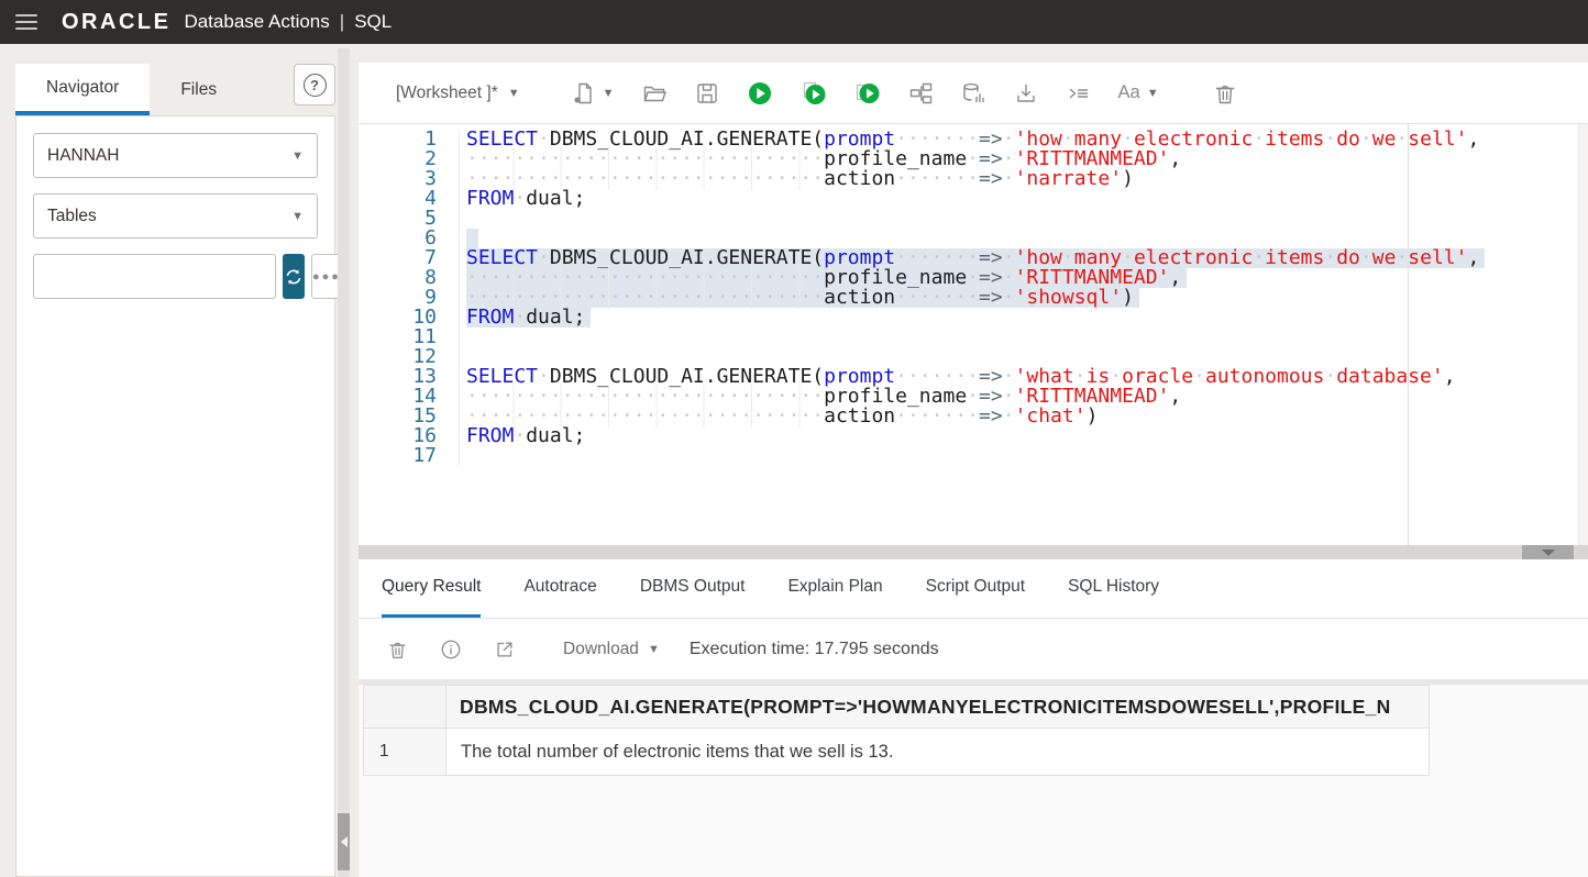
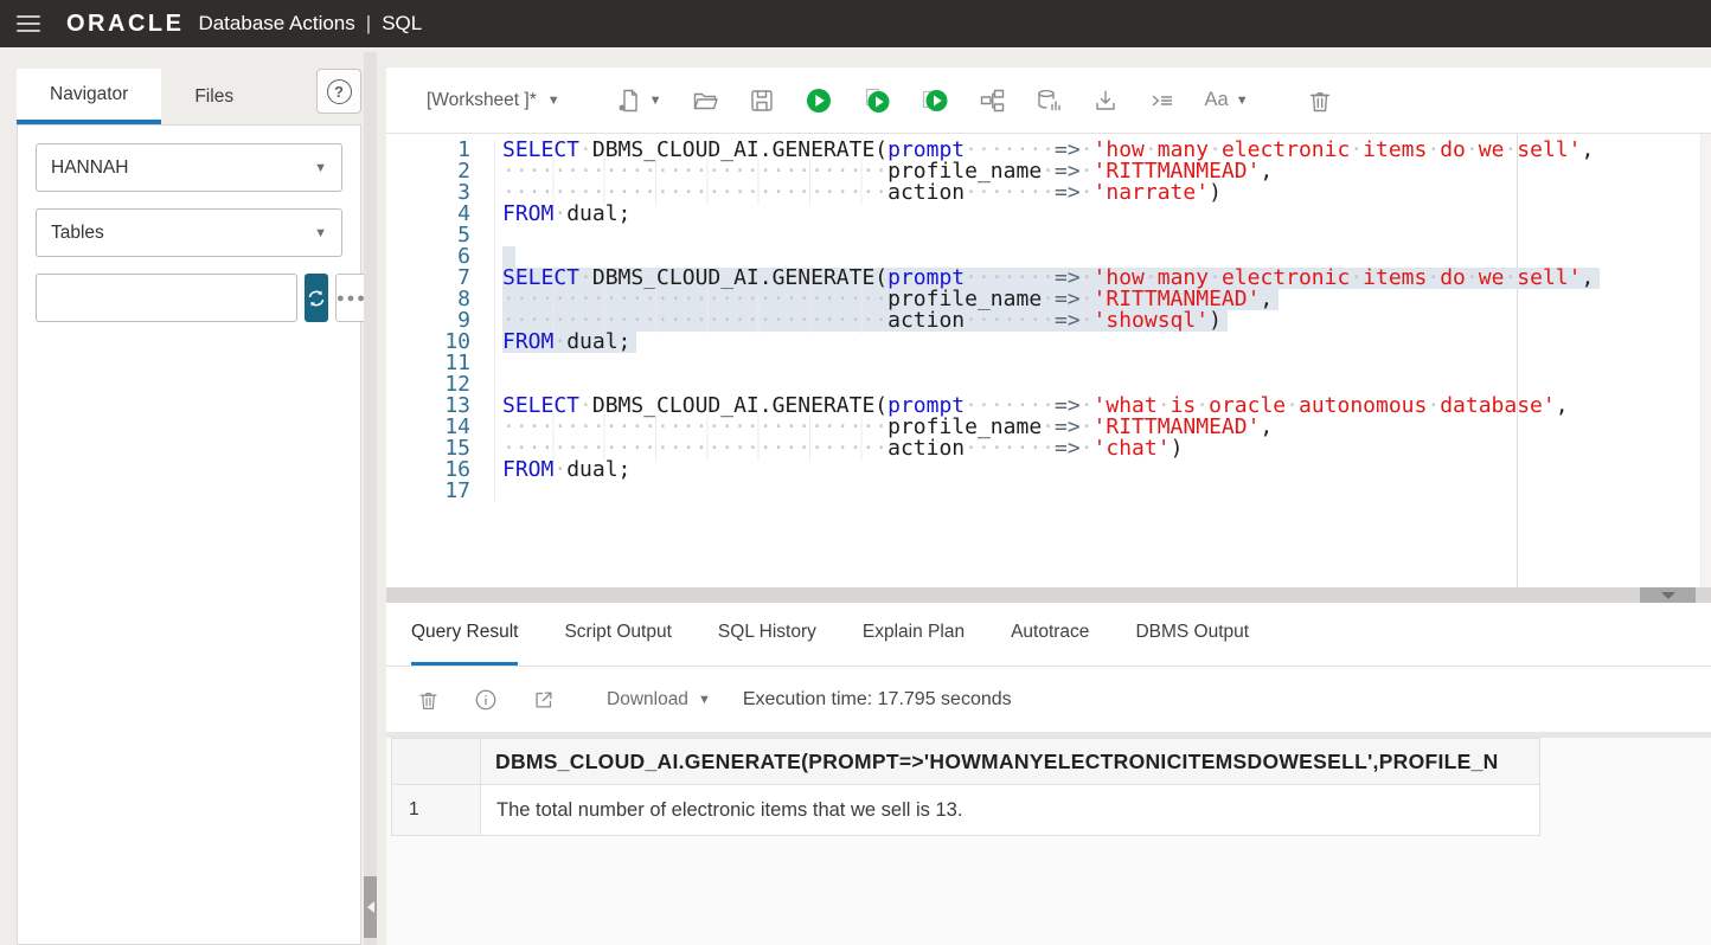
  ORACLE
  Database Actions
  |
  SQL
  Navigator
  Files
  ?
  HANNAH
  ▼
  Tables
  ▼
  ●●●
  [Worksheet ]*
  ▼
  ▼
  Aa
  ▼
  1
  SELECT·DBMS_CLOUD_AI.GENERATE(prompt·······=>·'how·many·electronic·items·do·we·sell',
  2
  ······························profile_name·=>·'RITTMANMEAD',
  3
  ······························action·······=>·'narrate')
  4
  FROM·dual;
  5
  6
  7
  SELECT·DBMS_CLOUD_AI.GENERATE(prompt·······=>·'how·many·electronic·items·do·we·sell',
  8
  ······························profile_name·=>·'RITTMANMEAD',
  9
  ······························action·······=>·'showsql')
  10
  FROM·dual;
  11
  12
  13
  SELECT·DBMS_CLOUD_AI.GENERATE(prompt·······=>·'what·is·oracle·autonomous·database',
  14
  ······························profile_name·=>·'RITTMANMEAD',
  15
  ······························action·······=>·'chat')
  16
  FROM·dual;
  17
  Query Result
- Autotrace
+ Script Output
- DBMS Output
+ SQL History
  Explain Plan
- Script Output
+ Autotrace
- SQL History
+ DBMS Output
  Download
  ▼
  Execution time: 17.795 seconds
  	DBMS_CLOUD_AI.GENERATE(PROMPT=>'HOWMANYELECTRONICITEMSDOWESELL',PROFILE_N
  1	The total number of electronic items that we sell is 13.
